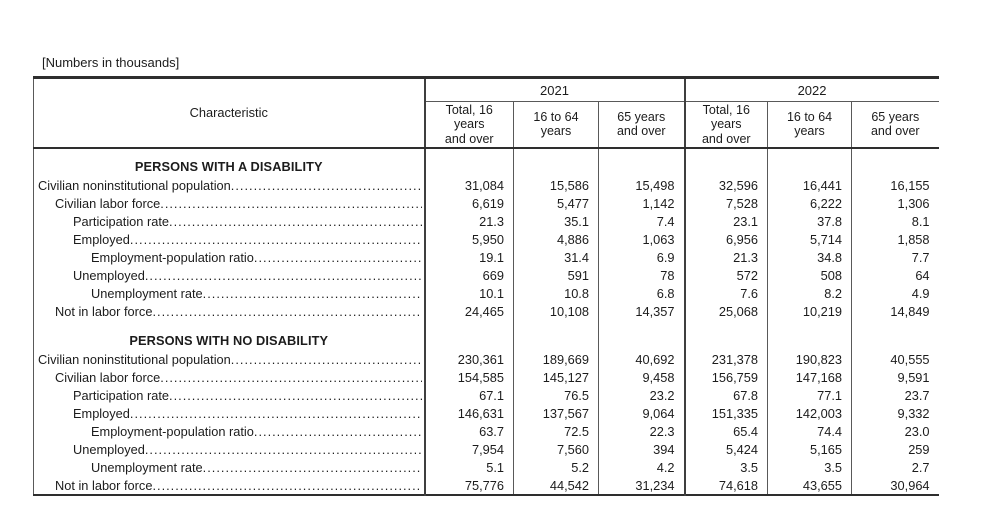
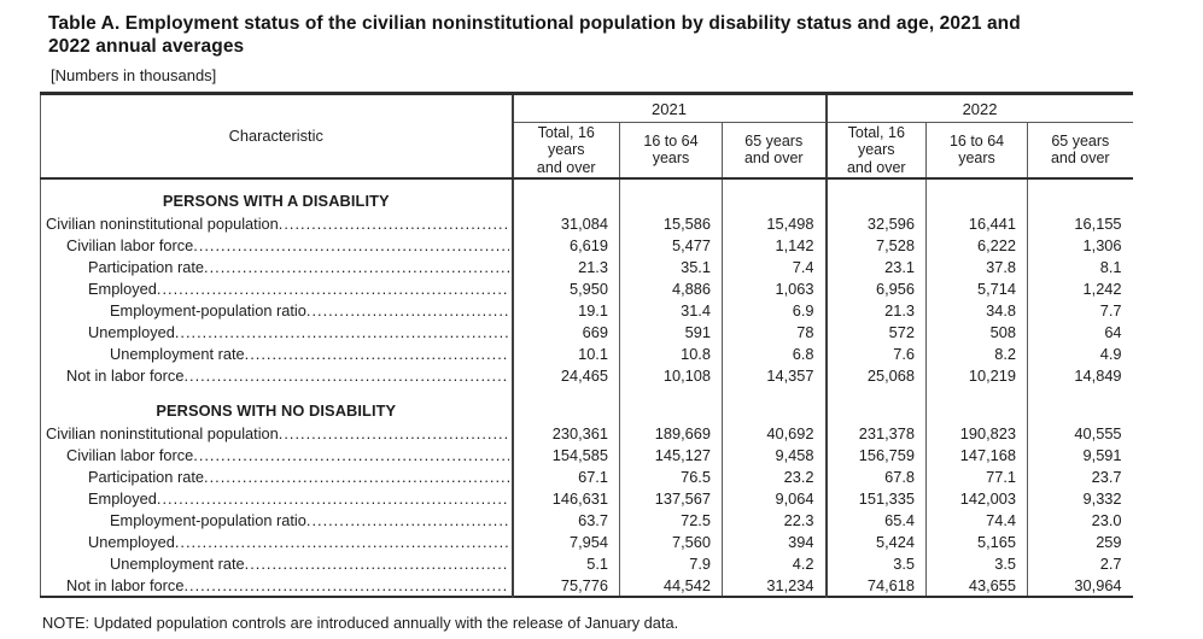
+ Table A. Employment status of the civilian noninstitutional population by disability status and age, 2021 and
+ 2022 annual averages
  [Numbers in thousands]
  Characteristic	2021	2022
  Total, 16 years and over	16 to 64 years	65 years and over	Total, 16 years and over	16 to 64 years	65 years and over
  PERSONS WITH A DISABILITY
  Civilian noninstitutional population	31,084	15,586	15,498	32,596	16,441	16,155
  Civilian labor force	6,619	5,477	1,142	7,528	6,222	1,306
  Participation rate	21.3	35.1	7.4	23.1	37.8	8.1
- Employed	5,950	4,886	1,063	6,956	5,714	1,858
+ Employed	5,950	4,886	1,063	6,956	5,714	1,242
  Employment-population ratio	19.1	31.4	6.9	21.3	34.8	7.7
  Unemployed	669	591	78	572	508	64
  Unemployment rate	10.1	10.8	6.8	7.6	8.2	4.9
  Not in labor force	24,465	10,108	14,357	25,068	10,219	14,849
  PERSONS WITH NO DISABILITY
  Civilian noninstitutional population	230,361	189,669	40,692	231,378	190,823	40,555
  Civilian labor force	154,585	145,127	9,458	156,759	147,168	9,591
  Participation rate	67.1	76.5	23.2	67.8	77.1	23.7
  Employed	146,631	137,567	9,064	151,335	142,003	9,332
  Employment-population ratio	63.7	72.5	22.3	65.4	74.4	23.0
  Unemployed	7,954	7,560	394	5,424	5,165	259
- Unemployment rate	5.1	5.2	4.2	3.5	3.5	2.7
+ Unemployment rate	5.1	7.9	4.2	3.5	3.5	2.7
  Not in labor force	75,776	44,542	31,234	74,618	43,655	30,964
+ NOTE: Updated population controls are introduced annually with the release of January data.
